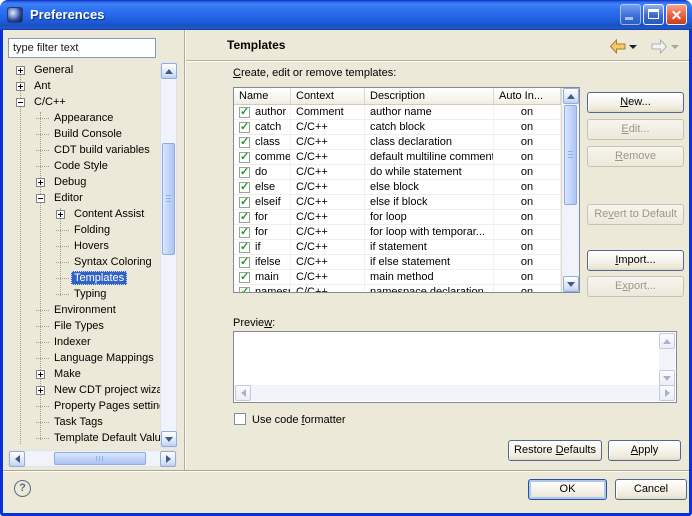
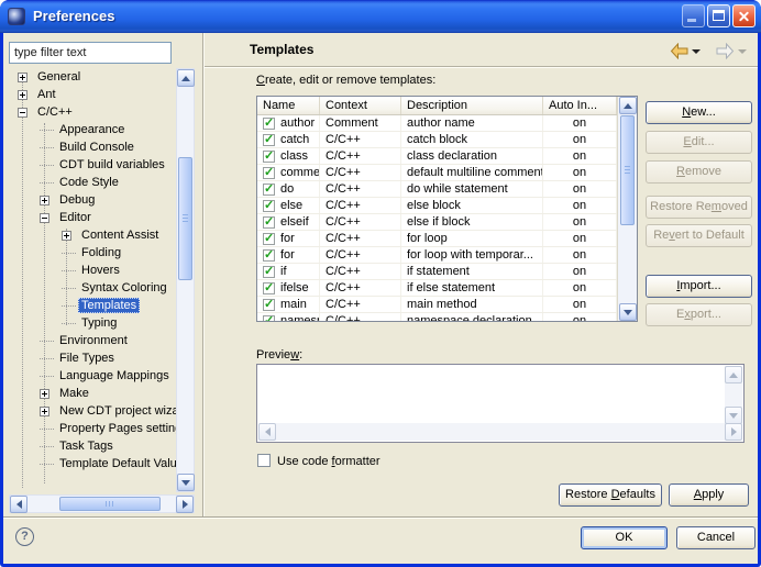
  Preferences
  type filter text
  General
  Ant
  C/C++
  Appearance
  Build Console
  CDT build variables
  Code Style
  Debug
  Editor
  Content Assist
  Folding
  Hovers
  Syntax Coloring
  Templates
  Typing
  Environment
  File Types
- Indexer
  Language Mappings
  Make
  New CDT project wiz
  Property Pages settin
  Task Tags
  Template Default Valu
  Templates
  Create, edit or remove templates:
  Name
  Context
  Description
  Auto In...
  author
  Comment
  author name
  on
  catch
  C/C++
  catch block
  on
  class
  C/C++
  class declaration
  on
  comme
  C/C++
  default multiline comment
  on
  do
  C/C++
  do while statement
  on
  else
  C/C++
  else block
  on
  elseif
  C/C++
  else if block
  on
  for
  C/C++
  for loop
  on
  for
  C/C++
  for loop with temporar...
  on
  if
  C/C++
  if statement
  on
  ifelse
  C/C++
  if else statement
  on
  main
  C/C++
  main method
  on
  New...
  Edit...
  Remove
+ Restore Removed
  Revert to Default
  Import...
  Export...
  Preview:
  Use code formatter
  Restore Defaults
  Apply
  OK
  Cancel
